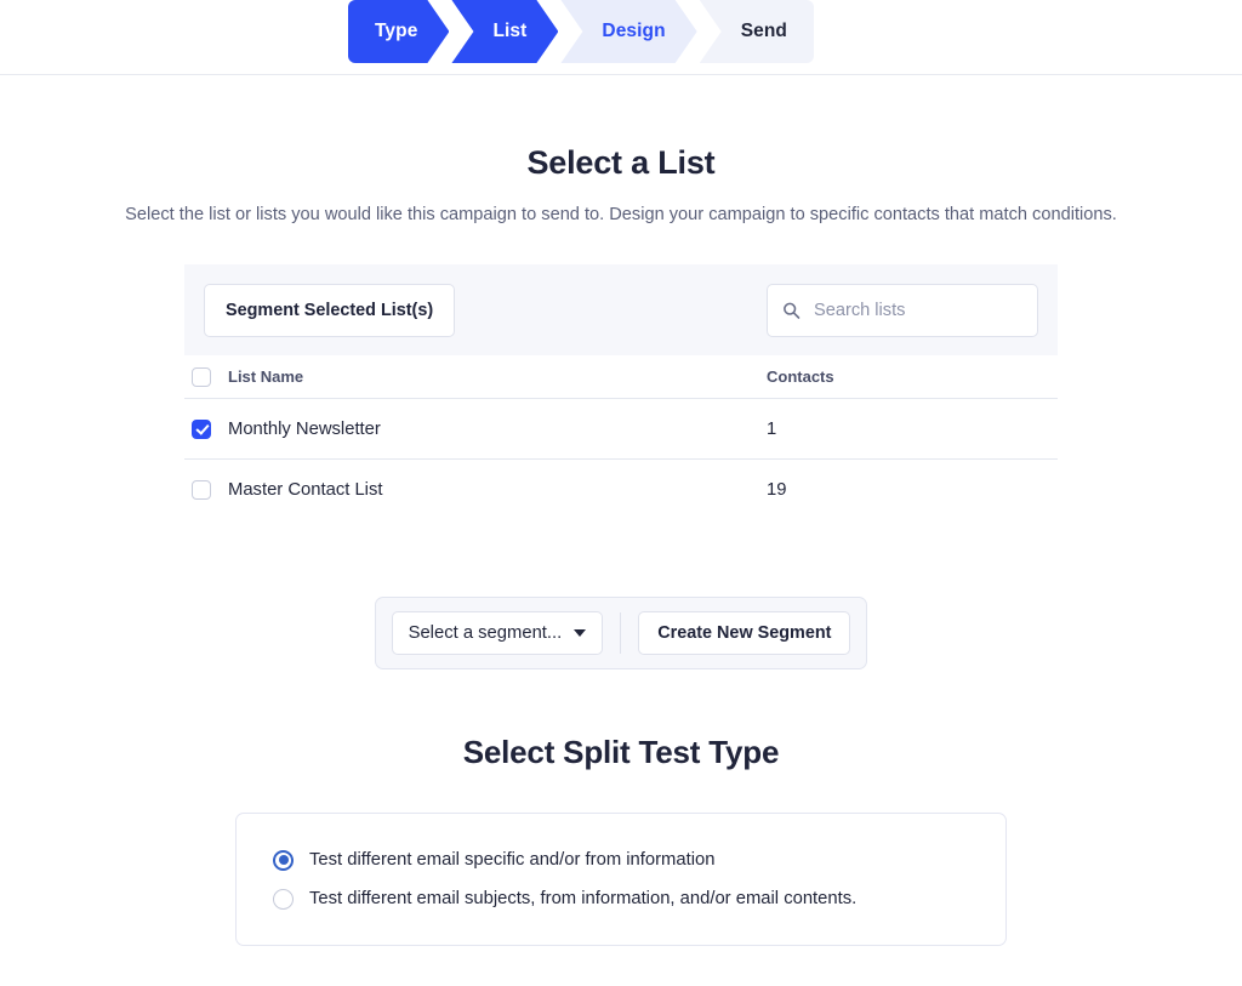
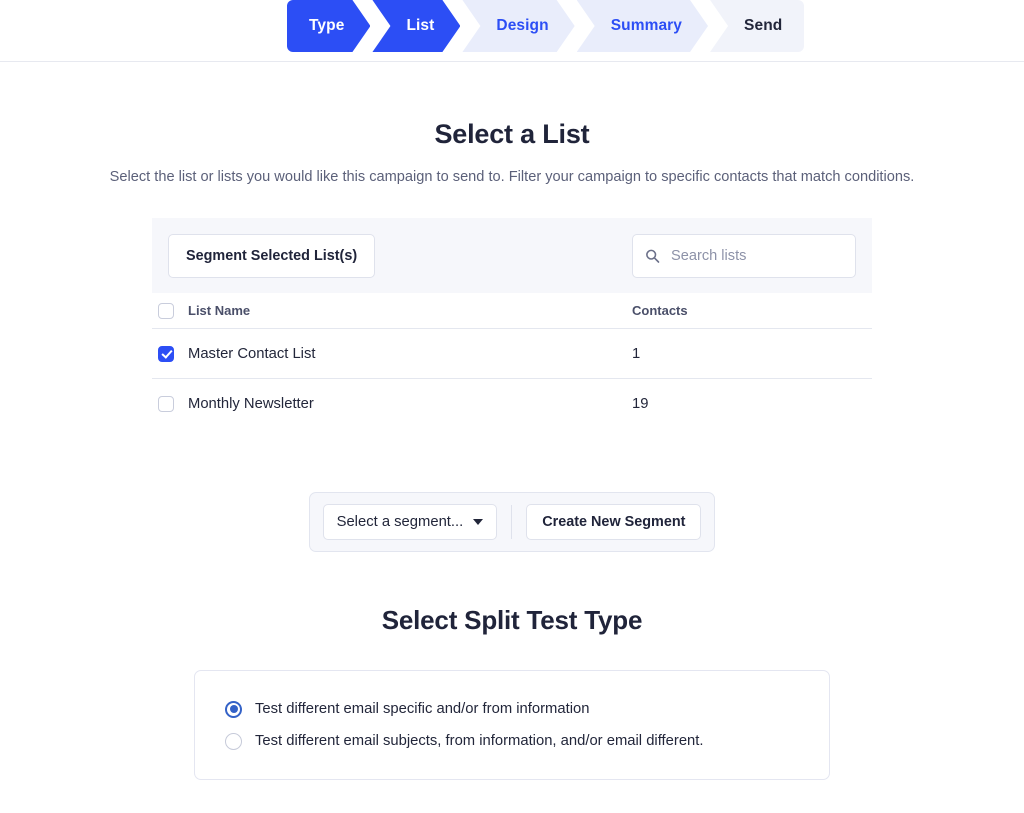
  Type
  List
  Design
+ Summary
  Send
  Select a List
- Select the list or lists you would like this campaign to send to. Design your campaign to specific contacts that match conditions.
+ Select the list or lists you would like this campaign to send to. Filter your campaign to specific contacts that match conditions.
  Segment Selected List(s)
  Search lists
  List Name
  Contacts
- Monthly Newsletter
+ Master Contact List
  1
- Master Contact List
+ Monthly Newsletter
  19
  Select a segment...
  Create New Segment
  Select Split Test Type
  Test different email specific and/or from information
- Test different email subjects, from information, and/or email contents.
+ Test different email subjects, from information, and/or email different.
